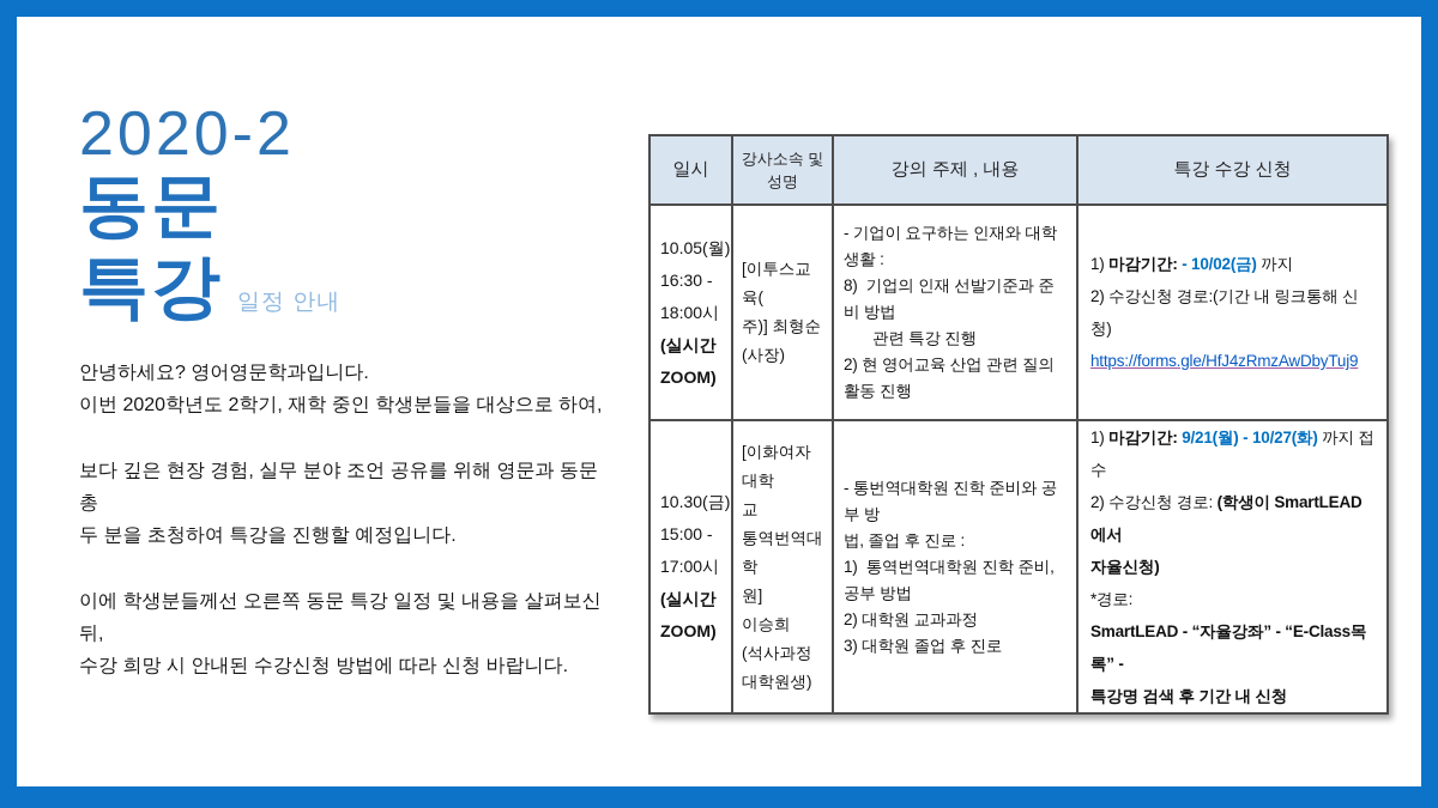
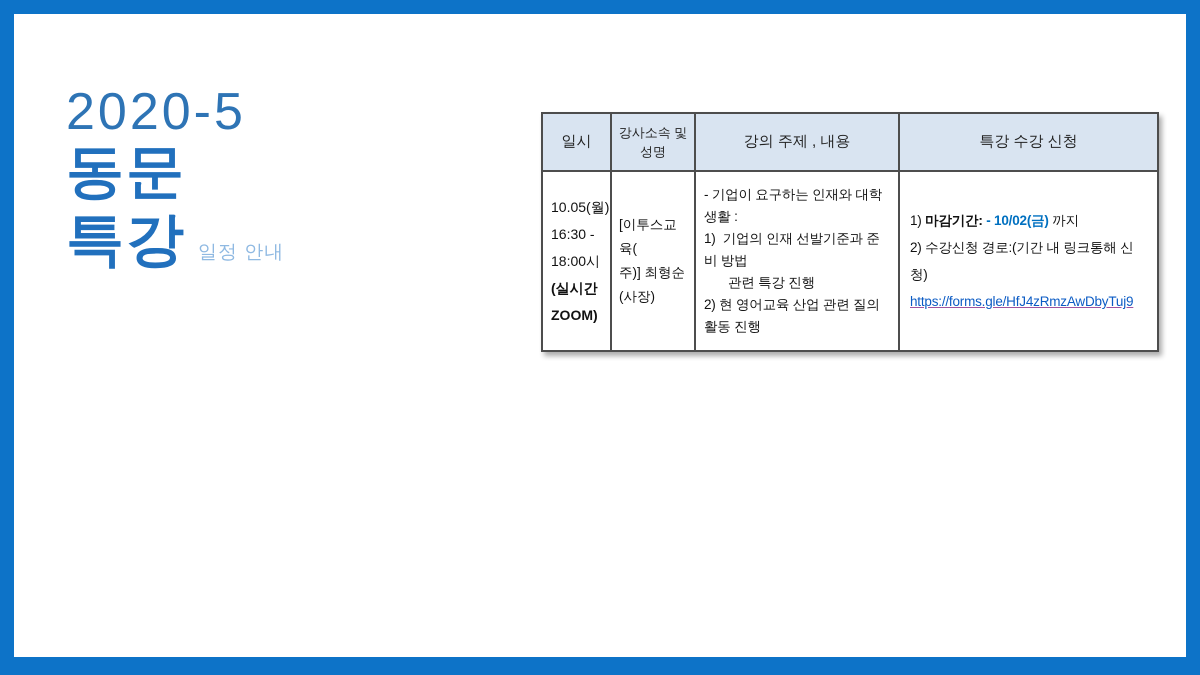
- 2020-2
+ 2020-5
  동문
  특강
  일정 안내
- 안녕하세요? 영어영문학과입니다.
- 이번 2020학년도 2학기, 재학 중인 학생분들을 대상으로 하여,
- 보다 깊은 현장 경험, 실무 분야 조언 공유를 위해 영문과 동문 총
- 두 분을 초청하여 특강을 진행할 예정입니다.
- 이에 학생분들께선 오른쪽 동문 특강 일정 및 내용을 살펴보신 뒤,
- 수강 희망 시 안내된 수강신청 방법에 따라 신청 바랍니다.
  일시	강사소속 및성명	강의 주제 , 내용	특강 수강 신청
- 10.05(월)16:30 -18:00시(실시간ZOOM)	[이투스교육(주)] 최형순(사장)	- 기업이 요구하는 인재와 대학생활 :8) 기업의 인재 선발기준과 준비 방법관련 특강 진행2) 현 영어교육 산업 관련 질의 활동 진행	1) 마감기간: - 10/02(금) 까지2) 수강신청 경로:(기간 내 링크통해 신청)https://forms.gle/HfJ4zRmzAwDbyTuj9
+ 10.05(월)16:30 -18:00시(실시간ZOOM)	[이투스교육(주)] 최형순(사장)	- 기업이 요구하는 인재와 대학생활 :1) 기업의 인재 선발기준과 준비 방법관련 특강 진행2) 현 영어교육 산업 관련 질의 활동 진행	1) 마감기간: - 10/02(금) 까지2) 수강신청 경로:(기간 내 링크통해 신청)https://forms.gle/HfJ4zRmzAwDbyTuj9
- 10.30(금)15:00 -17:00시(실시간ZOOM)	[이화여자대학교통역번역대학원]이승희(석사과정대학원생)	- 통번역대학원 진학 준비와 공부 방법, 졸업 후 진로 :1) 통역번역대학원 진학 준비, 공부 방법2) 대학원 교과과정3) 대학원 졸업 후 진로	1) 마감기간: 9/21(월) - 10/27(화) 까지 접수2) 수강신청 경로: (학생이 SmartLEAD에서자율신청)*경로:SmartLEAD - “자율강좌” - “E-Class목록” -특강명 검색 후 기간 내 신청
